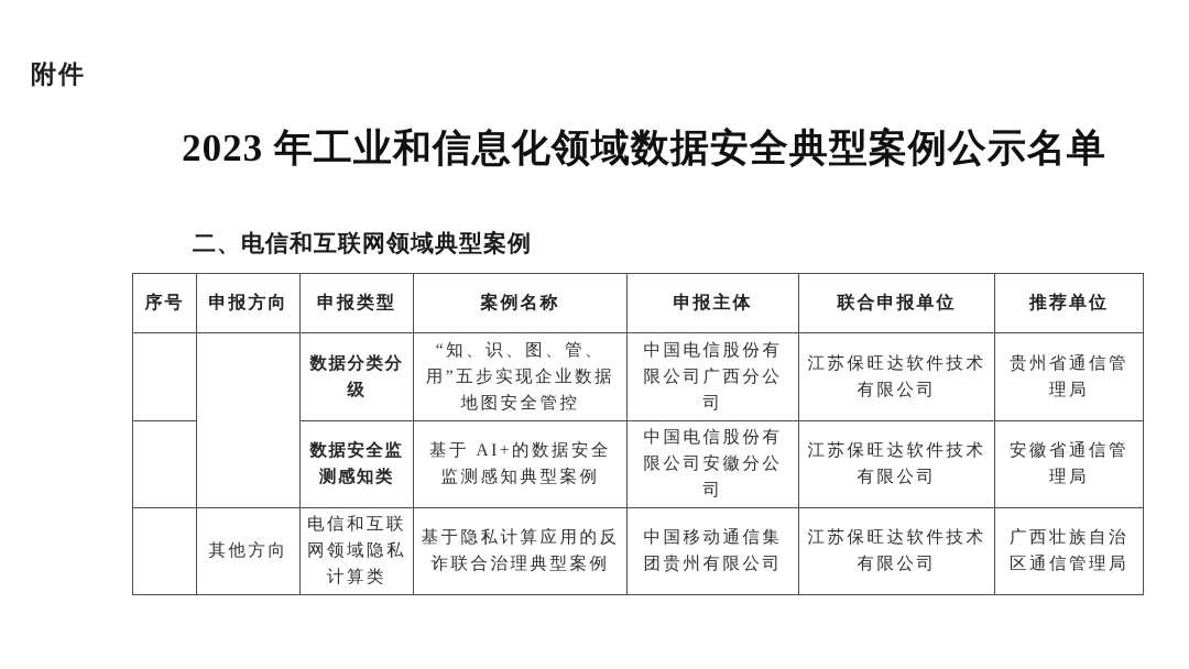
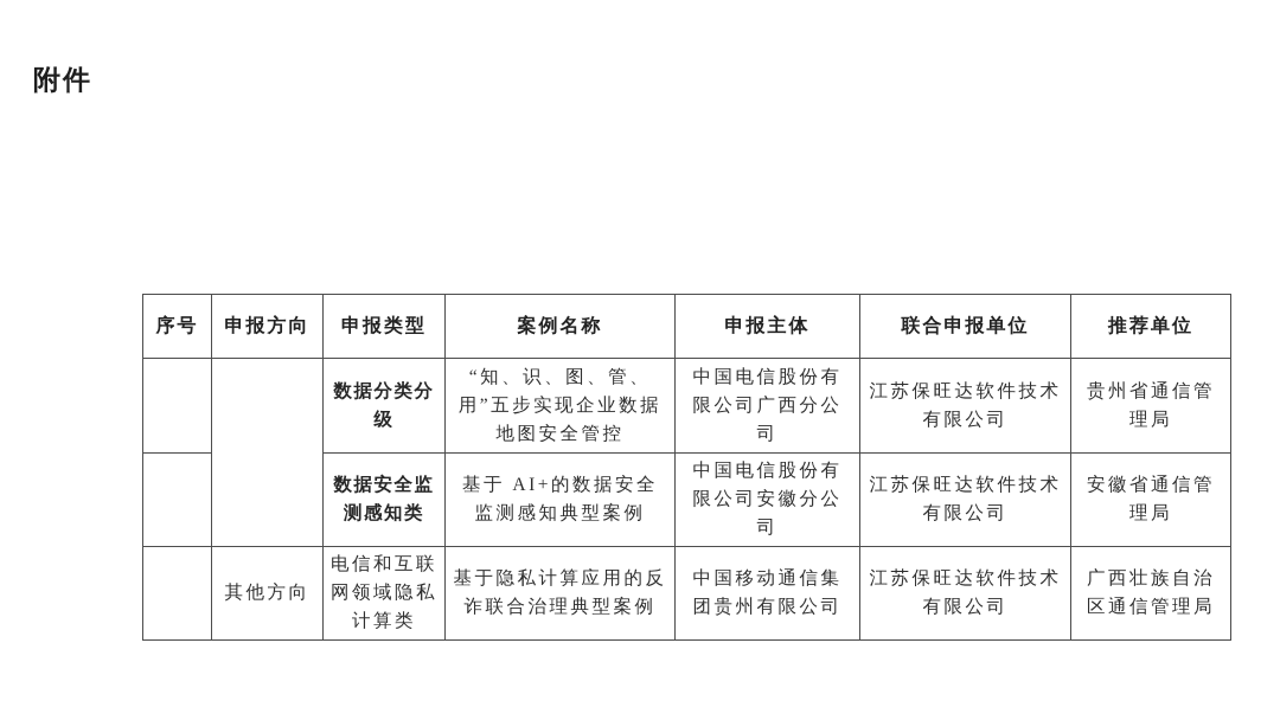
  附件
- 2023 年工业和信息化领域数据安全典型案例公示名单
- 二、电信和互联网领域典型案例
  序号	申报方向	申报类型	案例名称	申报主体	联合申报单位	推荐单位
  		数据分类分级	“知、识、图、管、用”五步实现企业数据地图安全管控	中国电信股份有限公司广西分公司	江苏保旺达软件技术有限公司	贵州省通信管理局
  	数据安全监测感知类	基于 AI+的数据安全监测感知典型案例	中国电信股份有限公司安徽分公司	江苏保旺达软件技术有限公司	安徽省通信管理局
  	其他方向	电信和互联网领域隐私计算类	基于隐私计算应用的反诈联合治理典型案例	中国移动通信集团贵州有限公司	江苏保旺达软件技术有限公司	广西壮族自治区通信管理局
